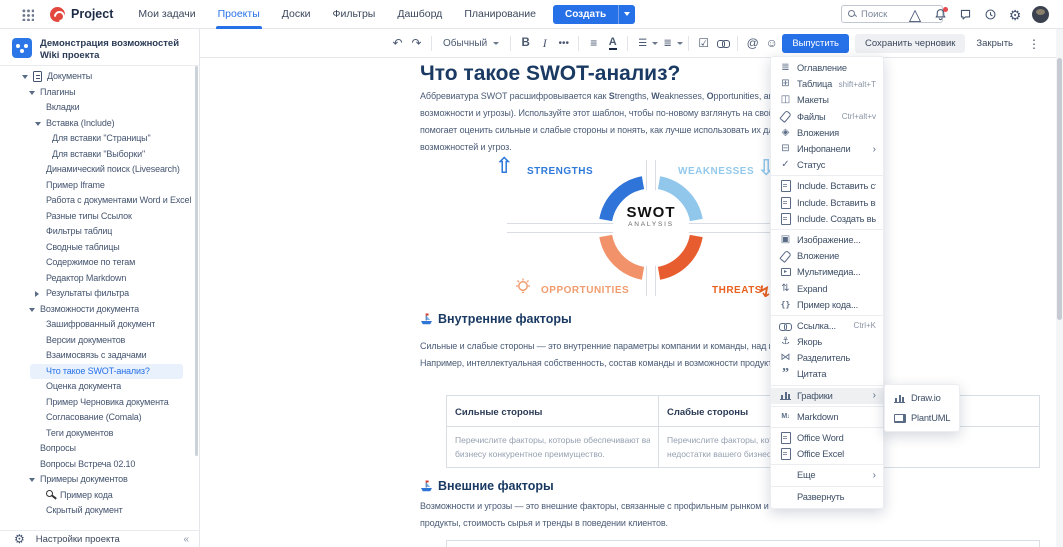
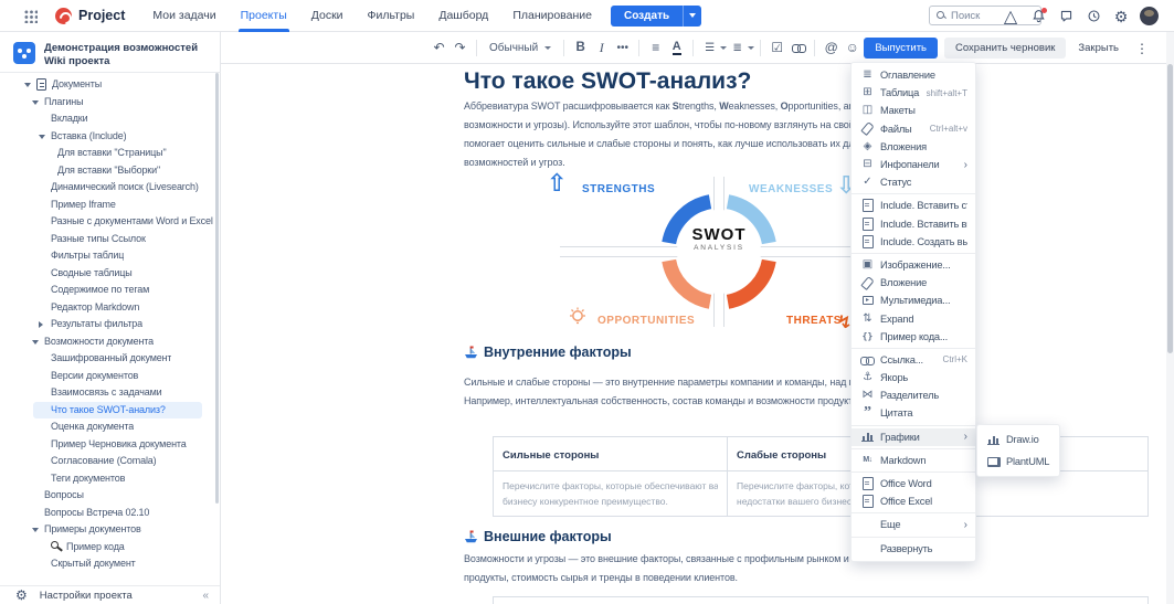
  Project
  Мои задачи
  Проекты
  Доски
  Фильтры
  Дашборд
  Планирование
  Создать
  Поиск
  △
  ⚙
  Демонстрация возможностей Wiki проекта
  Документы
  Плагины
  Вкладки
  Вставка (Include)
  Для вставки "Страницы"
  Для вставки "Выборки"
  Динамический поиск (Livesearch)
  Пример Iframe
- Работа с документами Word и Excel
+ Разные с документами Word и Excel
  Разные типы Ссылок
  Фильтры таблиц
  Сводные таблицы
  Содержимое по тегам
  Редактор Markdown
  Результаты фильтра
  Возможности документа
  Зашифрованный документ
  Версии документов
  Взаимосвязь с задачами
  Что такое SWOT-анализ?
  Оценка документа
  Пример Черновика документа
  Согласование (Comala)
  Теги документов
  Вопросы
  Вопросы Встреча 02.10
  Примеры документов
  Пример кода
  Скрытый документ
  ⚙
  Настройки проекта
  «
  ↶
  ↷
  Обычный
  B
  I
  •••
  ≡
  A
  ☰
  ≣
  ☑
  @
  ☺
  Выпустить
  Сохранить черновик
  Закрыть
  ⋮
  Что такое SWOT-анализ?
  Аббревиатура SWOT расшифровывается как Strengths, Weaknesses, Opportunities, a
  возможности и угрозы). Используйте этот шаблон, чтобы по-новому взглянуть на сво
  помогает оценить сильные и слабые стороны и понять, как лучше использовать их д
  возможностей и угроз.
  SWOT
  ⇧
  STRENGTHS
  WEAKNESSES
  ⇩
  OPPORTUNITIES
  THREATS
  ↯
  Внутренние факторы
  Сильные и слабые стороны — это внутренние параметры компании и команды, над
  Например, интеллектуальная собственность, состав команды и возможности продук
  Сильные стороны
  Слабые стороны
  Перечислите факторы, которые обеспечивают ва
  бизнесу конкурентное преимущество.
  Перечислите факторы, ко
  недостатки вашего бизнес
  Внешние факторы
  Возможности и угрозы — это внешние факторы, связанные с профильным рынком и
  продукты, стоимость сырья и тренды в поведении клиентов.
  ≣
  Оглавление
  ⊞
  Таблица
  shift+alt+T
  ◫
  Макеты
  Файлы
  Ctrl+alt+v
  ◈
  Вложения
  ⊟
  Инфопанели
  ›
  ✓
  Статус
  Include. Вставить с
  Include. Вставить в
  Include. Создать вы
  ▣
  Изображение...
  Вложение
  Мультимедиа...
  ⇅
  Expand
  {}
  Пример кода...
  Ссылка...
  Ctrl+K
  ⚓
  Якорь
  ⋈
  Разделитель
  ”
  Цитата
  Графики
  ›
  Markdown
  Office Word
  Office Excel
  Еще
  ›
  Развернуть
  Draw.io
  PlantUML
